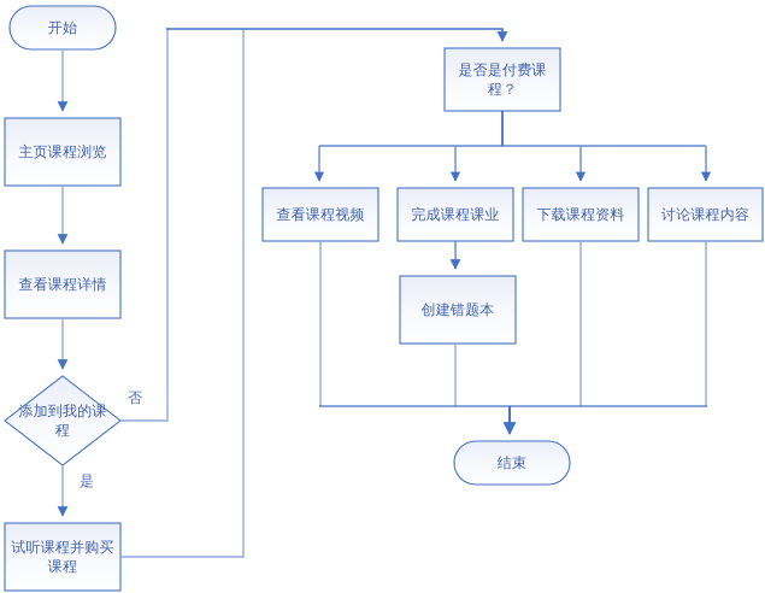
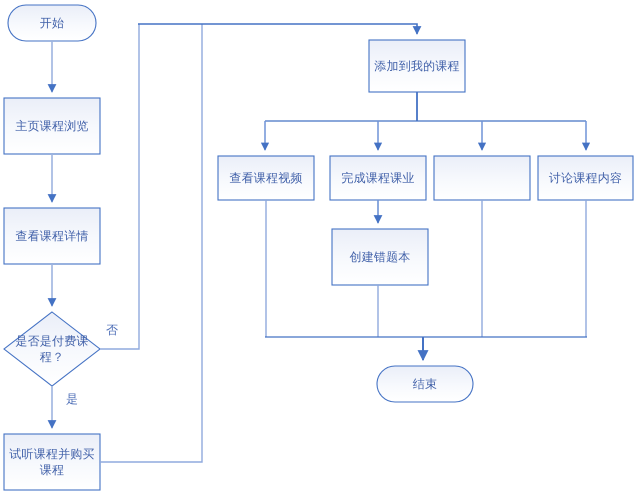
  开始
  主页课程浏览
  查看课程详情
- 添加到我的课程
+ 是否是付费课程？
  试听课程并购买课程
- 是否是付费课程？
+ 添加到我的课程
  查看课程视频
  完成课程课业
- 下载课程资料
  讨论课程内容
  创建错题本
  结束
  否
  是
